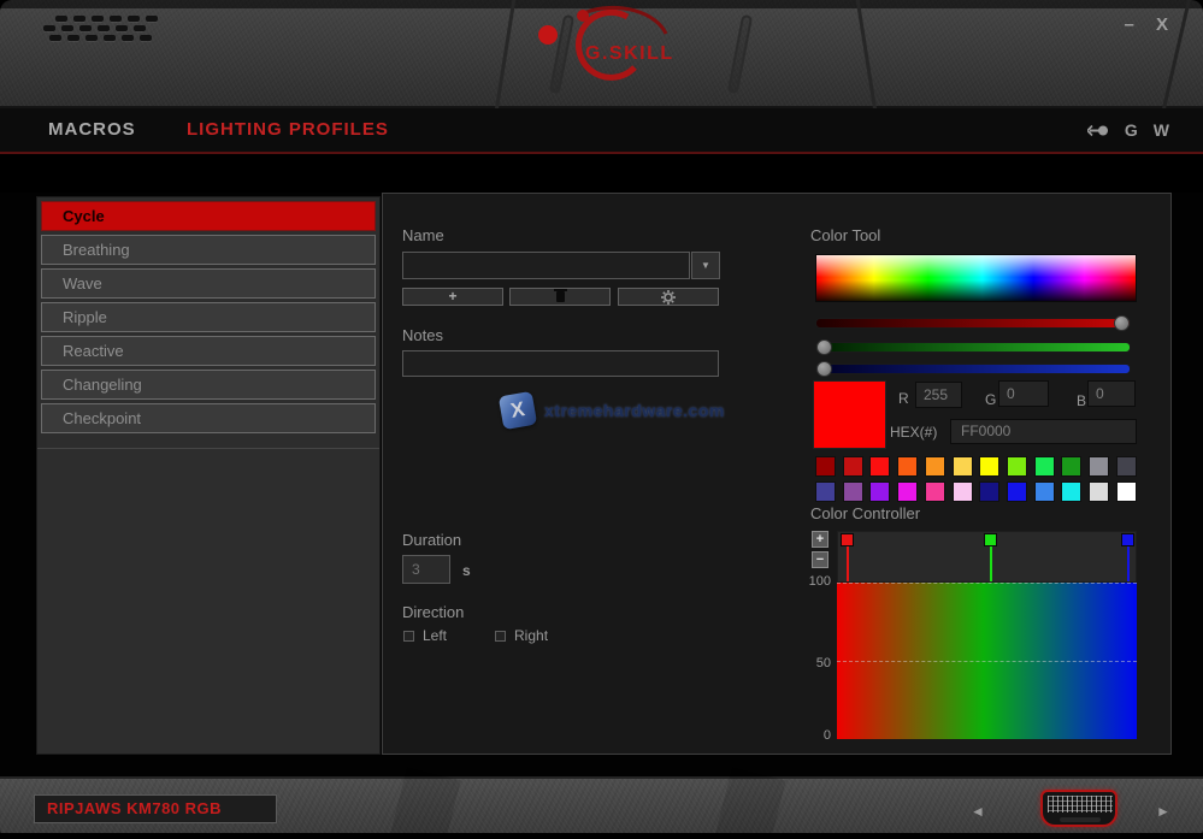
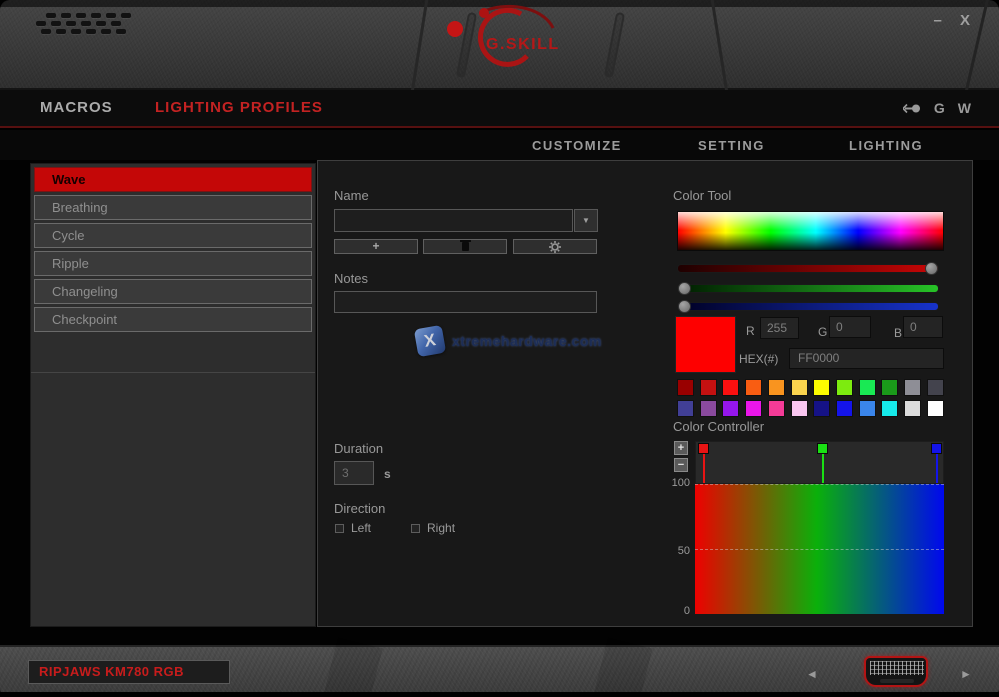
  G.SKILL
  – X
  MACROS
  LIGHTING PROFILES
  G
  W
+ CUSTOMIZE
+ SETTING
+ LIGHTING
- Cycle
+ Wave
  Breathing
- Wave
+ Cycle
  Ripple
- Reactive
  Changeling
  Checkpoint
  Name
  ▼
  +
  Notes
  xtremehardware.com
  Duration
  3
  s
  Direction
  Left
  Right
  Color Tool
  R
  255
  G
  0
  B
  0
  HEX(#)
  FF0000
  Color Controller
  +
  −
  100
  50
  0
  RIPJAWS KM780 RGB
  ◄
  ►
